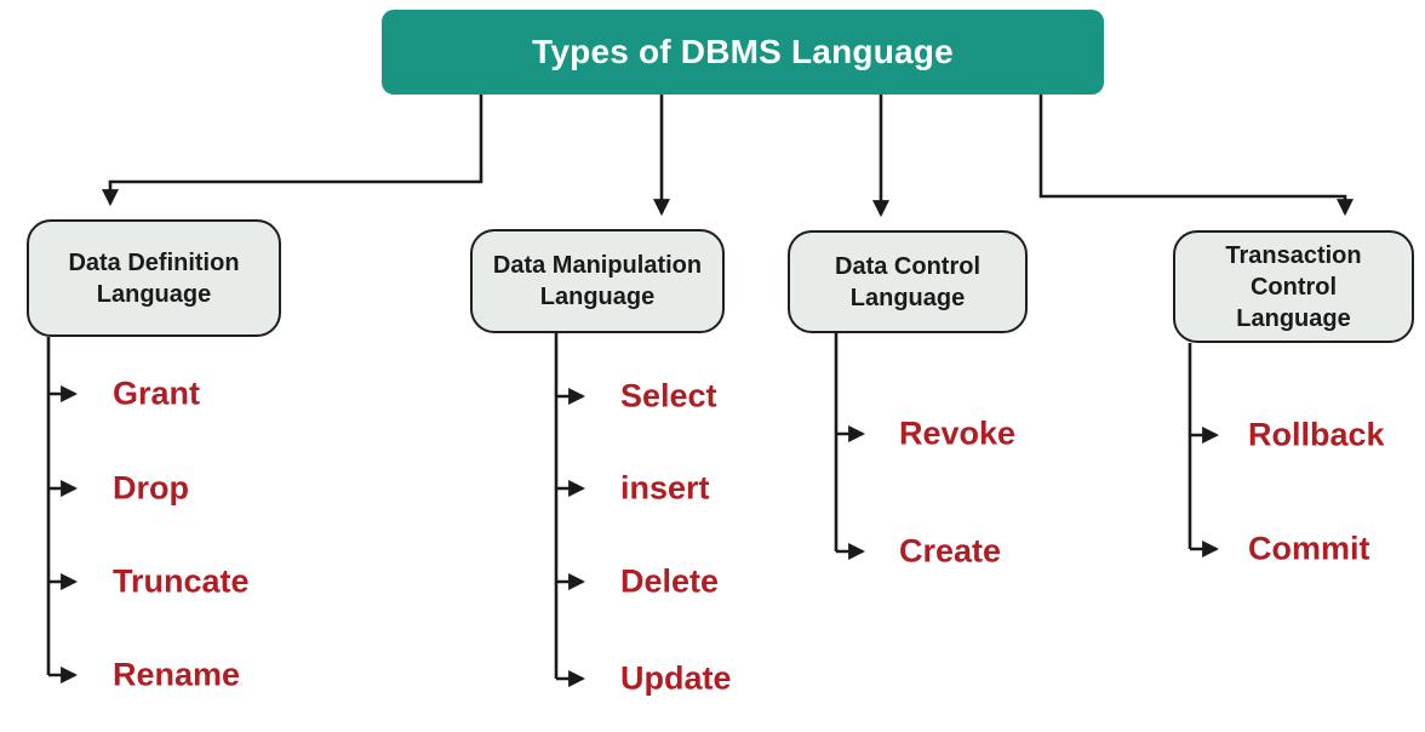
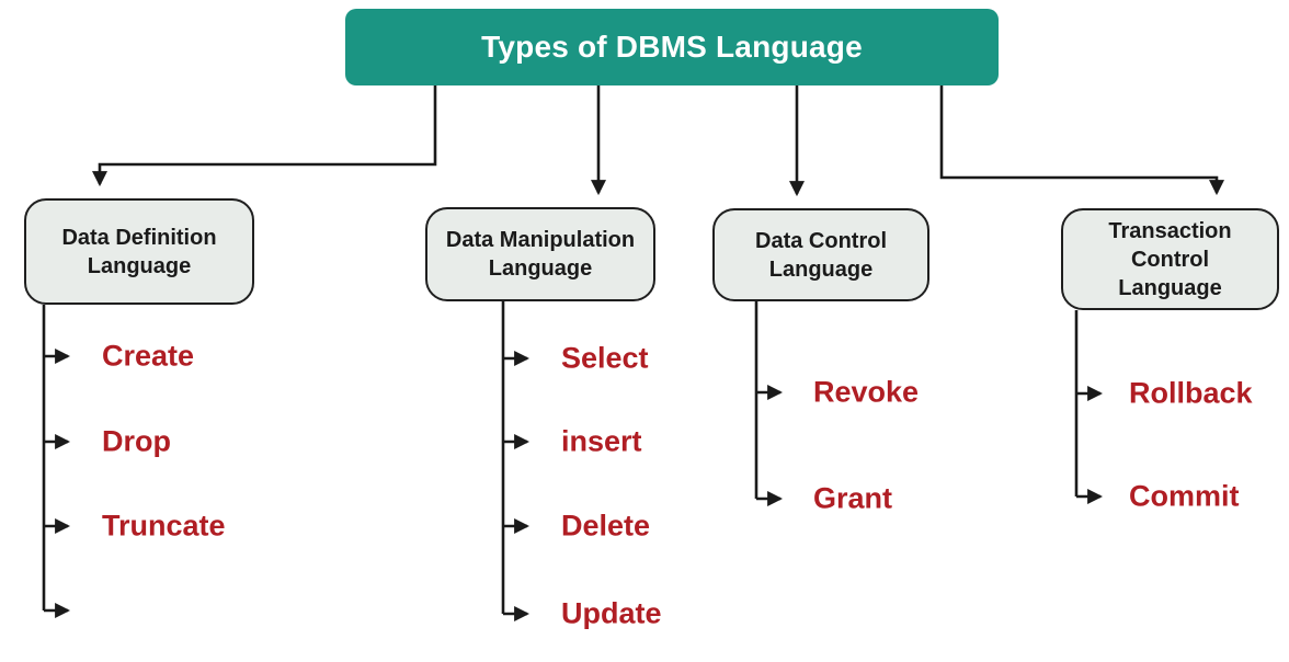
  Types of DBMS Language
  Data Definition
  Language
  Data Manipulation
  Language
  Data Control
  Language
  Transaction
  Control
  Language
- Grant
+ Create
  Drop
  Truncate
- Rename
  Select
  insert
  Delete
  Update
  Revoke
- Create
+ Grant
  Rollback
  Commit
